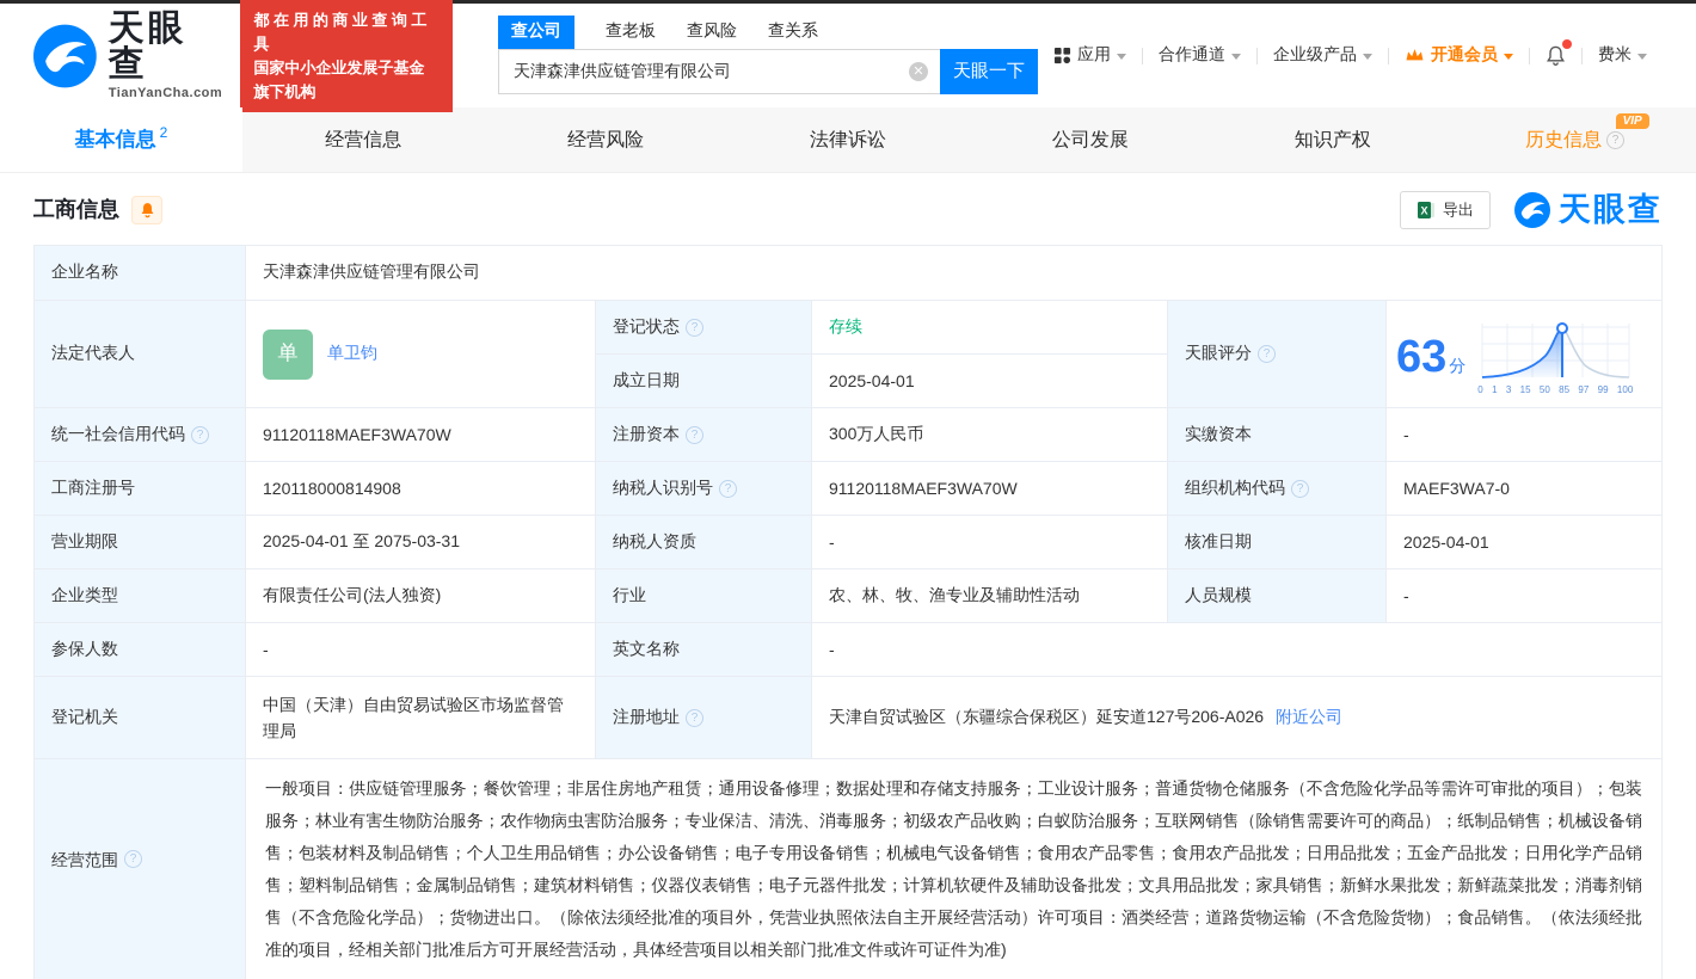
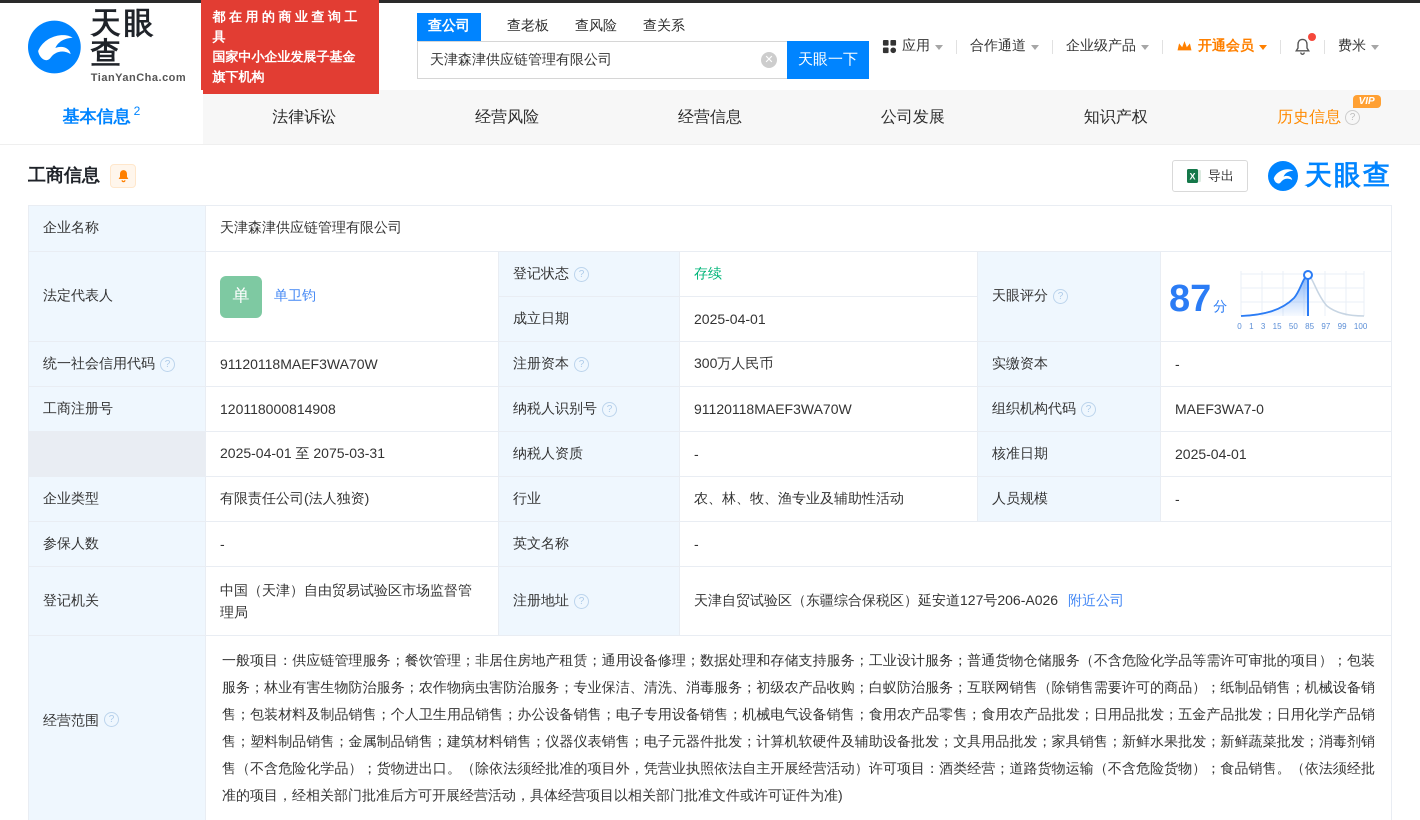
  天眼查
  TianYanCha.com
  都在用的商业查询工具
  国家中小企业发展子基金旗下机构
  查公司
  查老板
  查风险
  查关系
  天津森津供应链管理有限公司
  ✕
  天眼一下
  应用
  合作通道
  企业级产品
  开通会员
  费米
  基本信息
  2
- 经营信息
+ 法律诉讼
  经营风险
- 法律诉讼
+ 经营信息
  公司发展
  知识产权
  VIP
  历史信息
  ?
  工商信息
  X
  导出
  天眼查
  企业名称
  天津森津供应链管理有限公司
  法定代表人
  单
  单卫钧
  登记状态
  ?
  存续
  成立日期
  2025-04-01
  天眼评分
  ?
- 63 分
+ 87 分
  0
  1
  3
  15
  50
  85
  97
  99
  100
  统一社会信用代码
  ?
  91120118MAEF3WA70W
  注册资本
  ?
  300万人民币
  实缴资本
  -
  工商注册号
  120118000814908
  纳税人识别号
  ?
  91120118MAEF3WA70W
  组织机构代码
  ?
  MAEF3WA7-0
- 营业期限
  2025-04-01 至 2075-03-31
  纳税人资质
  -
  核准日期
  2025-04-01
  企业类型
  有限责任公司(法人独资)
  行业
  农、林、牧、渔专业及辅助性活动
  人员规模
  -
  参保人数
  -
  英文名称
  -
  登记机关
  中国（天津）自由贸易试验区市场监督管理局
  注册地址
  ?
  天津自贸试验区（东疆综合保税区）延安道127号206-A026
  附近公司
  经营范围
  ?
  一般项目：供应链管理服务；餐饮管理；非居住房地产租赁；通用设备修理；数据处理和存储支持服务；工业设计服务；普通货物仓储服务（不含危险化学品等需许可审批的项目）；包装服务；林业有害生物防治服务；农作物病虫害防治服务；专业保洁、清洗、消毒服务；初级农产品收购；白蚁防治服务；互联网销售（除销售需要许可的商品）；纸制品销售；机械设备销售；包装材料及制品销售；个人卫生用品销售；办公设备销售；电子专用设备销售；机械电气设备销售；食用农产品零售；食用农产品批发；日用品批发；五金产品批发；日用化学产品销售；塑料制品销售；金属制品销售；建筑材料销售；仪器仪表销售；电子元器件批发；计算机软硬件及辅助设备批发；文具用品批发；家具销售；新鲜水果批发；新鲜蔬菜批发；消毒剂销售（不含危险化学品）；货物进出口。（除依法须经批准的项目外，凭营业执照依法自主开展经营活动）许可项目：酒类经营；道路货物运输（不含危险货物）；食品销售。（依法须经批准的项目，经相关部门批准后方可开展经营活动，具体经营项目以相关部门批准文件或许可证件为准)
